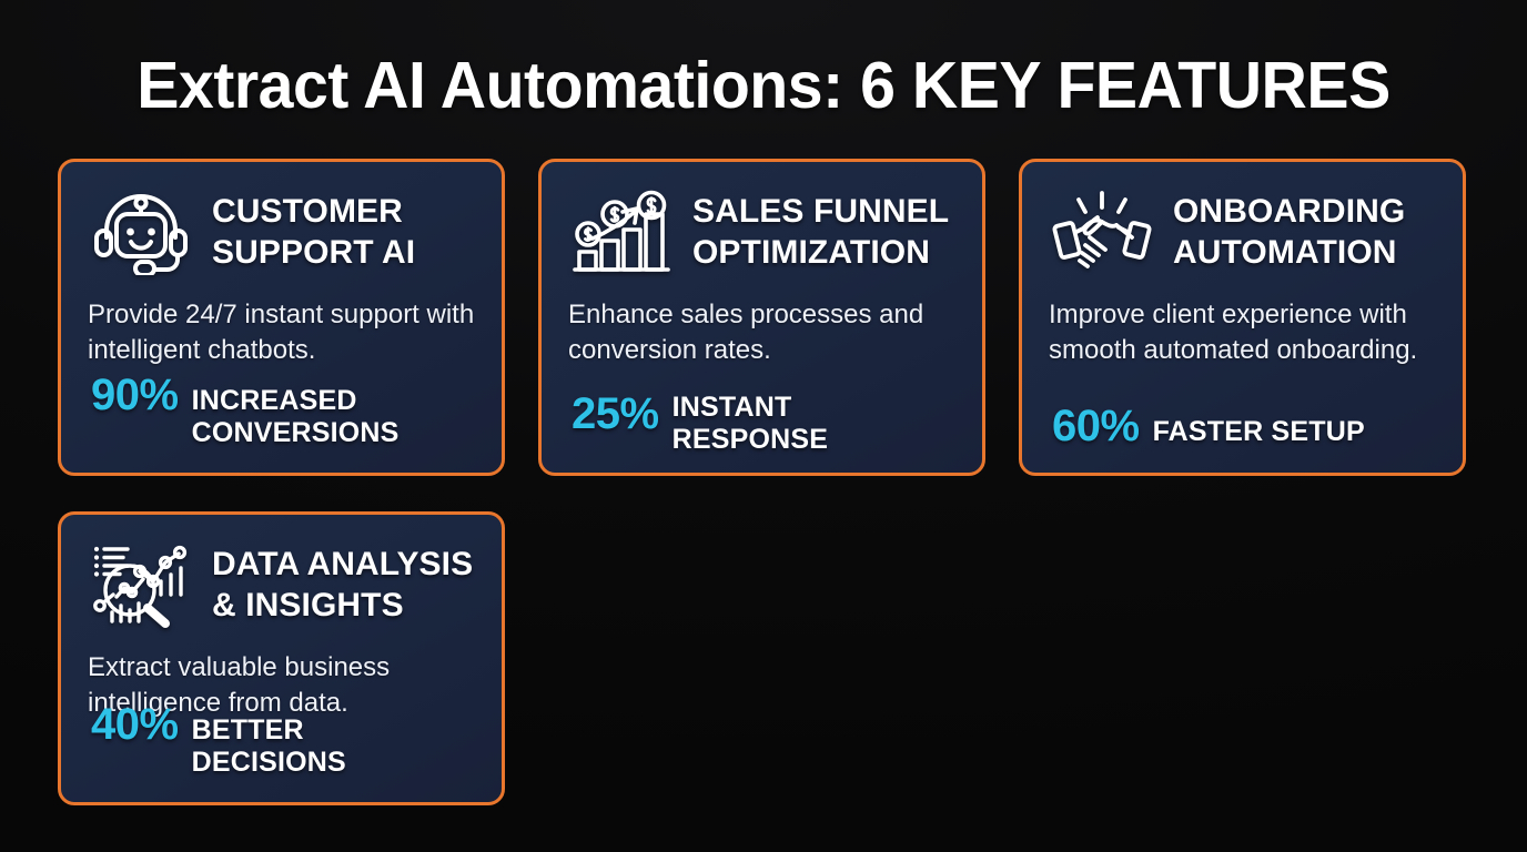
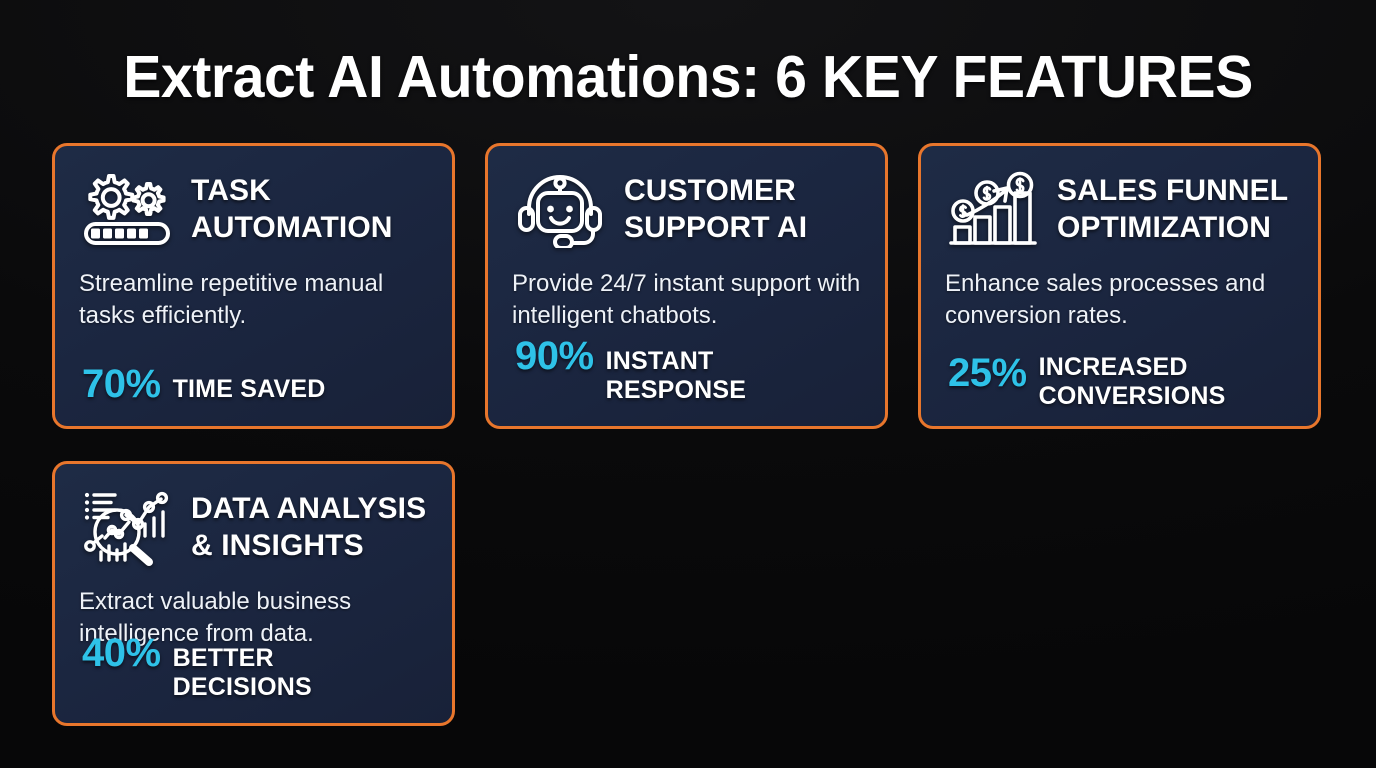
  Extract AI Automations: 6 KEY FEATURES
+ TASK AUTOMATION
+ Streamline repetitive manual tasks efficiently.
+ 70%
+ TIME SAVED
  CUSTOMER SUPPORT AI
  Provide 24/7 instant support with intelligent chatbots.
  90%
- INCREASED CONVERSIONS
+ INSTANT RESPONSE
  SALES FUNNEL OPTIMIZATION
  Enhance sales processes and conversion rates.
  25%
- INSTANT RESPONSE
+ INCREASED CONVERSIONS
- ONBOARDING AUTOMATION
- Improve client experience with smooth automated onboarding.
- 60%
- FASTER SETUP
  DATA ANALYSIS & INSIGHTS
  Extract valuable business intelligence from data.
  40%
  BETTER DECISIONS
